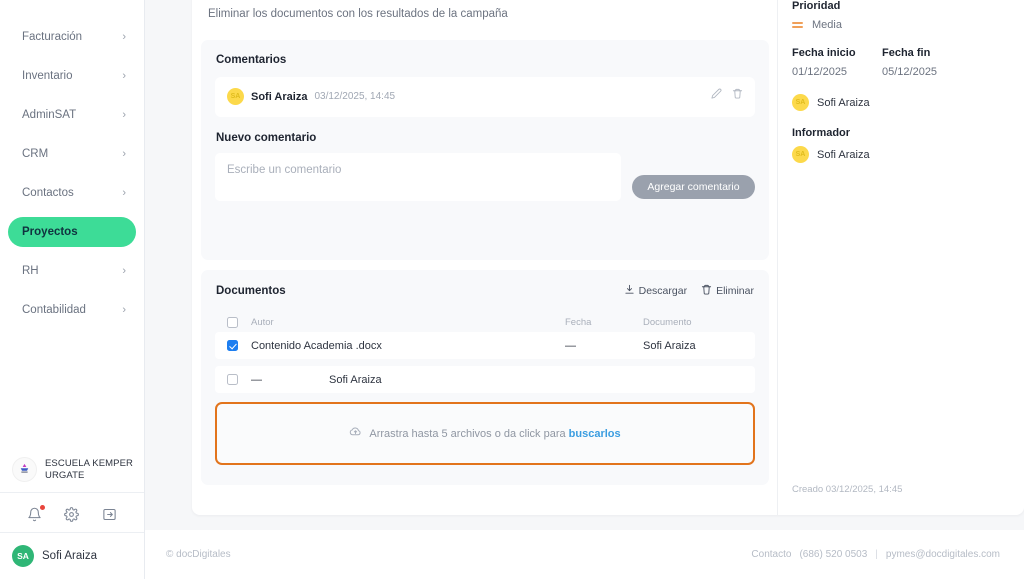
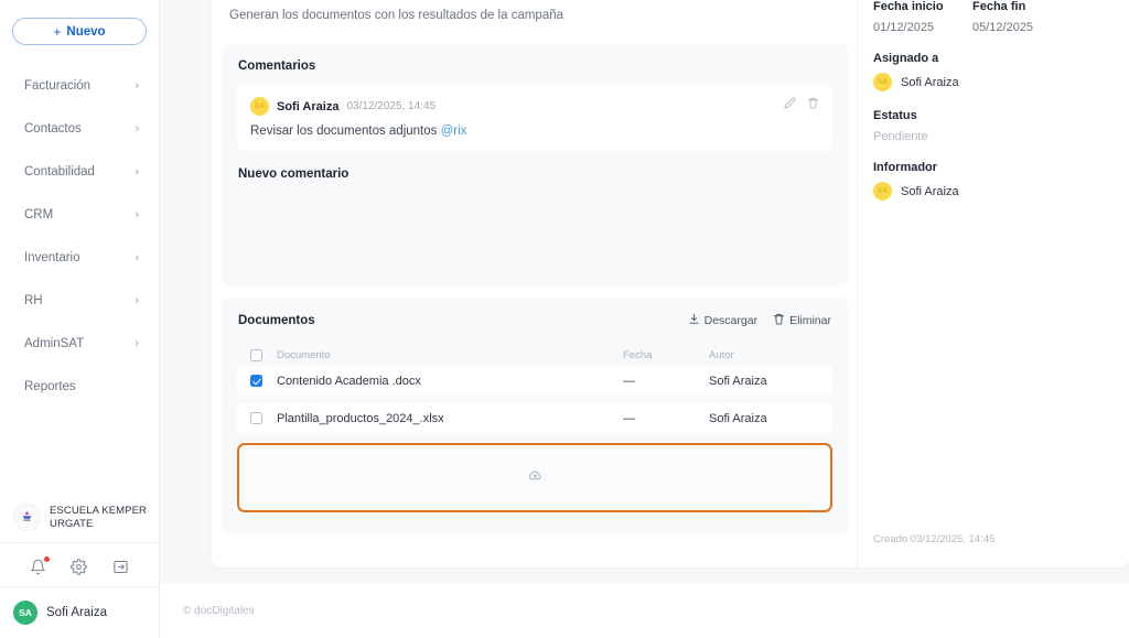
+ +
+ Nuevo
  Facturación
  ›
- Inventario
+ Contactos
  ›
- AdminSAT
+ Contabilidad
  ›
  CRM
  ›
- Contactos
+ Inventario
  ›
- Proyectos
  RH
  ›
- Contabilidad
+ AdminSAT
  ›
+ Reportes
  ESCUELA KEMPER URGATE
  SA
  Sofi Araiza
- Eliminar los documentos con los resultados de la campaña
+ Generan los documentos con los resultados de la campaña
  Comentarios
  Sofi Araiza
  03/12/2025, 14:45
+ Revisar los documentos adjuntos @rix
  Nuevo comentario
- Escribe un comentario
- Agregar comentario
  Documentos
  Descargar
  Eliminar
- Autor
+ Documento
  Fecha
- Documento
+ Autor
  Contenido Academia .docx
  —
  Sofi Araiza
+ Plantilla_productos_2024_.xlsx
  —
  Sofi Araiza
- Arrastra hasta 5 archivos o da click para buscarlos
- Prioridad
- Media
  Fecha inicio
  01/12/2025
  Fecha fin
  05/12/2025
+ Asignado a
  Sofi Araiza
+ Estatus
+ Pendiente
  Informador
  Sofi Araiza
  Creado 03/12/2025, 14:45
  © docDigitales
- Contacto
- (686) 520 0503
- |
- pymes@docdigitales.com
